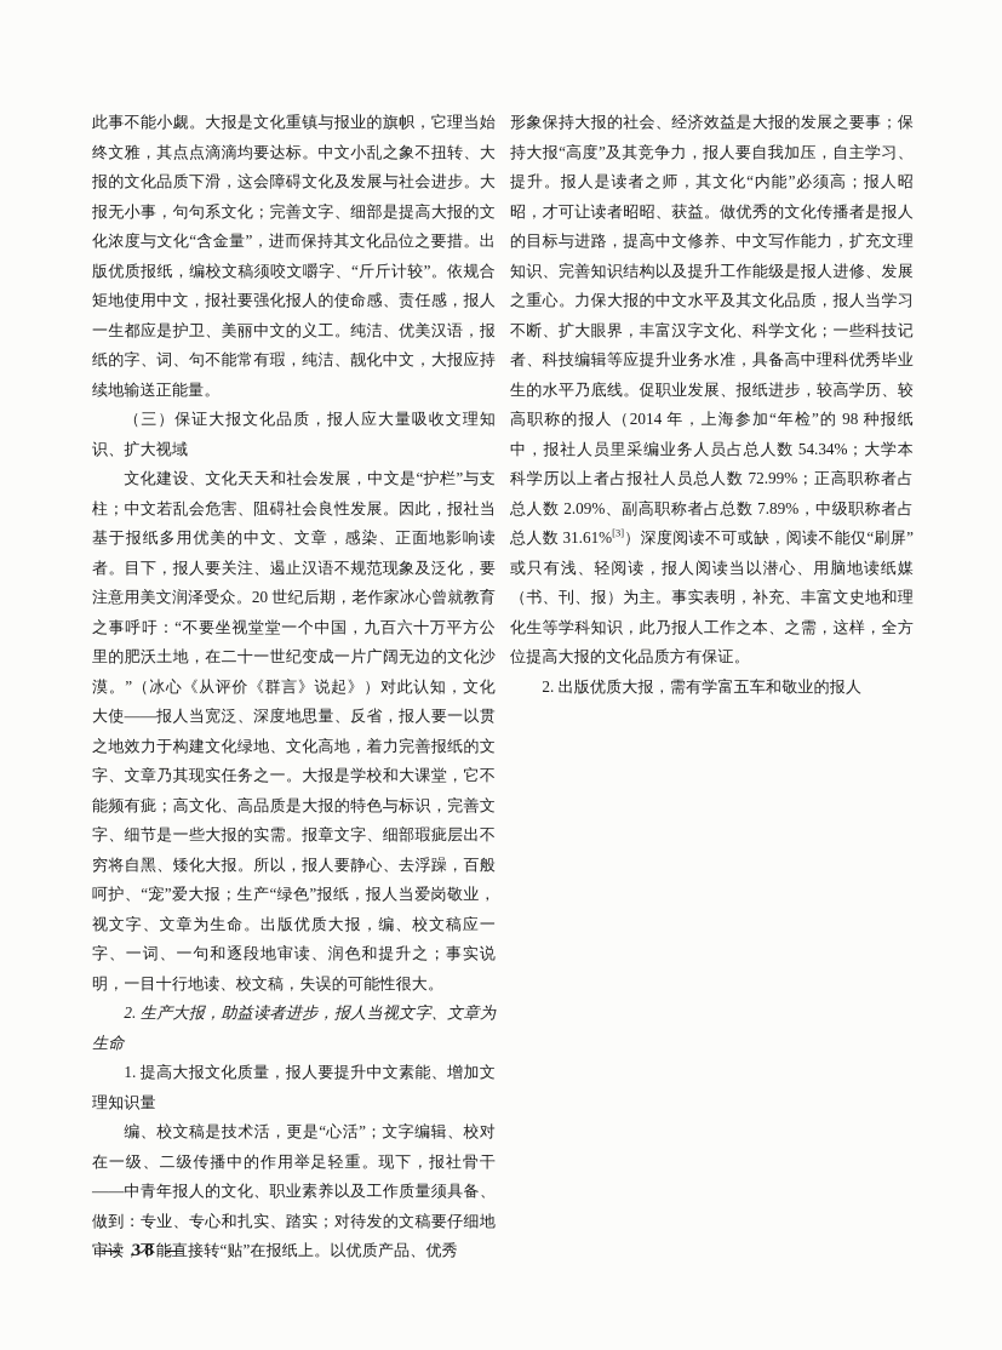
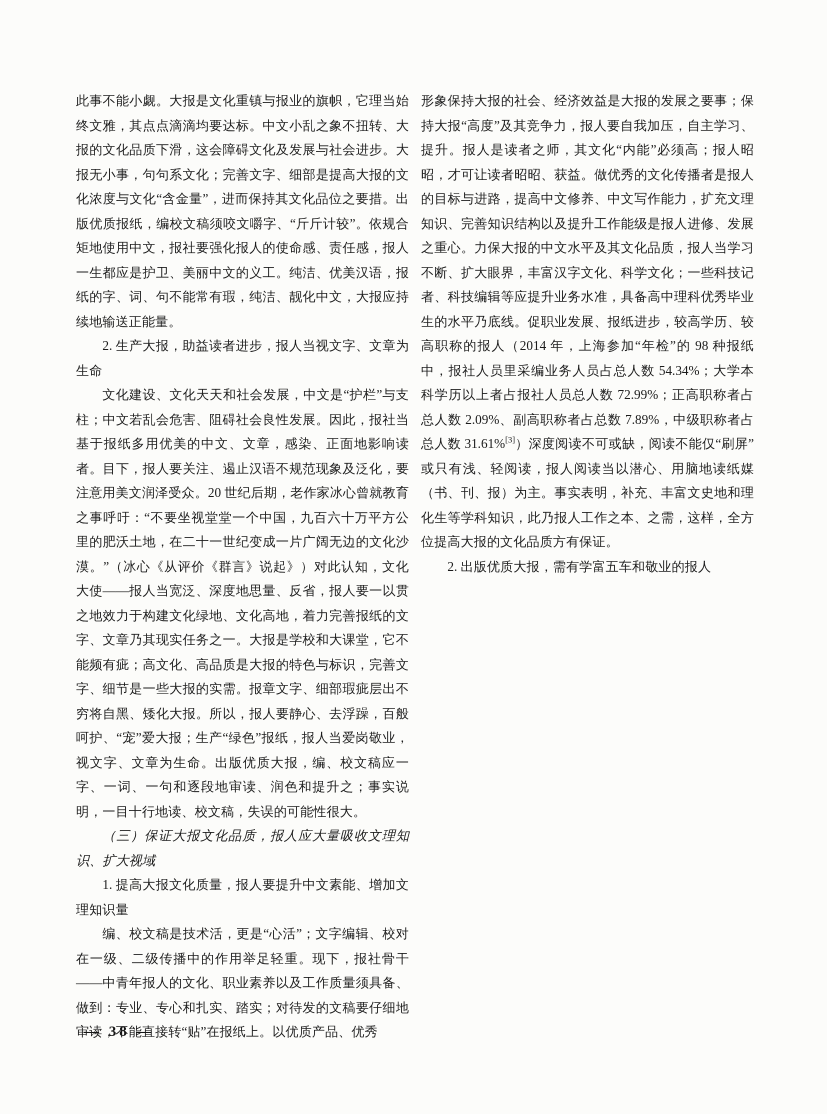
  此事不能小觑。大报是文化重镇与报业的旗帜，它理当始终文雅，其点点滴滴均要达标。中文小乱之象不扭转、大报的文化品质下滑，这会障碍文化及发展与社会进步。大报无小事，句句系文化；完善文字、细部是提高大报的文化浓度与文化“含金量”，进而保持其文化品位之要措。出版优质报纸，编校文稿须咬文嚼字、“斤斤计较”。依规合矩地使用中文，报社要强化报人的使命感、责任感，报人一生都应是护卫、美丽中文的义工。纯洁、优美汉语，报纸的字、词、句不能常有瑕，纯洁、靓化中文，大报应持续地输送正能量。
- （三）保证大报文化品质，报人应大量吸收文理知识、扩大视域
+ 2. 生产大报，助益读者进步，报人当视文字、文章为生命
  文化建设、文化天天和社会发展，中文是“护栏”与支柱；中文若乱会危害、阻碍社会良性发展。因此，报社当基于报纸多用优美的中文、文章，感染、正面地影响读者。目下，报人要关注、遏止汉语不规范现象及泛化，要注意用美文润泽受众。20 世纪后期，老作家冰心曾就教育之事呼吁：“不要坐视堂堂一个中国，九百六十万平方公里的肥沃土地，在二十一世纪变成一片广阔无边的文化沙漠。”（冰心《从评价《群言》说起》）对此认知，文化大使——报人当宽泛、深度地思量、反省，报人要一以贯之地效力于构建文化绿地、文化高地，着力完善报纸的文字、文章乃其现实任务之一。大报是学校和大课堂，它不能频有疵；高文化、高品质是大报的特色与标识，完善文字、细节是一些大报的实需。报章文字、细部瑕疵层出不穷将自黑、矮化大报。所以，报人要静心、去浮躁，百般呵护、“宠”爱大报；生产“绿色”报纸，报人当爱岗敬业，视文字、文章为生命。出版优质大报，编、校文稿应一字、一词、一句和逐段地审读、润色和提升之；事实说明，一目十行地读、校文稿，失误的可能性很大。
- 2. 生产大报，助益读者进步，报人当视文字、文章为生命
+ （三）保证大报文化品质，报人应大量吸收文理知识、扩大视域
  1. 提高大报文化质量，报人要提升中文素能、增加文理知识量
  编、校文稿是技术活，更是“心活”；文字编辑、校对在一级、二级传播中的作用举足轻重。现下，报社骨干——中青年报人的文化、职业素养以及工作质量须具备、做到：专业、专心和扎实、踏实；对待发的文稿要仔细地审读，不能直接转“贴”在报纸上。以优质产品、优秀
  形象保持大报的社会、经济效益是大报的发展之要事；保持大报“高度”及其竞争力，报人要自我加压，自主学习、提升。报人是读者之师，其文化“内能”必须高；报人昭昭，才可让读者昭昭、获益。做优秀的文化传播者是报人的目标与进路，提高中文修养、中文写作能力，扩充文理知识、完善知识结构以及提升工作能级是报人进修、发展之重心。力保大报的中文水平及其文化品质，报人当学习不断、扩大眼界，丰富汉字文化、科学文化；一些科技记者、科技编辑等应提升业务水准，具备高中理科优秀毕业生的水平乃底线。促职业发展、报纸进步，较高学历、较高职称的报人（2014 年，上海参加“年检”的 98 种报纸中，报社人员里采编业务人员占总人数 54.34%；大学本科学历以上者占报社人员总人数 72.99%；正高职称者占总人数 2.09%、副高职称者占总数 7.89%，中级职称者占总人数 31.61%[3]）深度阅读不可或缺，阅读不能仅“刷屏”或只有浅、轻阅读，报人阅读当以潜心、用脑地读纸媒（书、刊、报）为主。事实表明，补充、丰富文史地和理化生等学科知识，此乃报人工作之本、之需，这样，全方位提高大报的文化品质方有保证。
  2. 出版优质大报，需有学富五车和敬业的报人
  — 38 —
